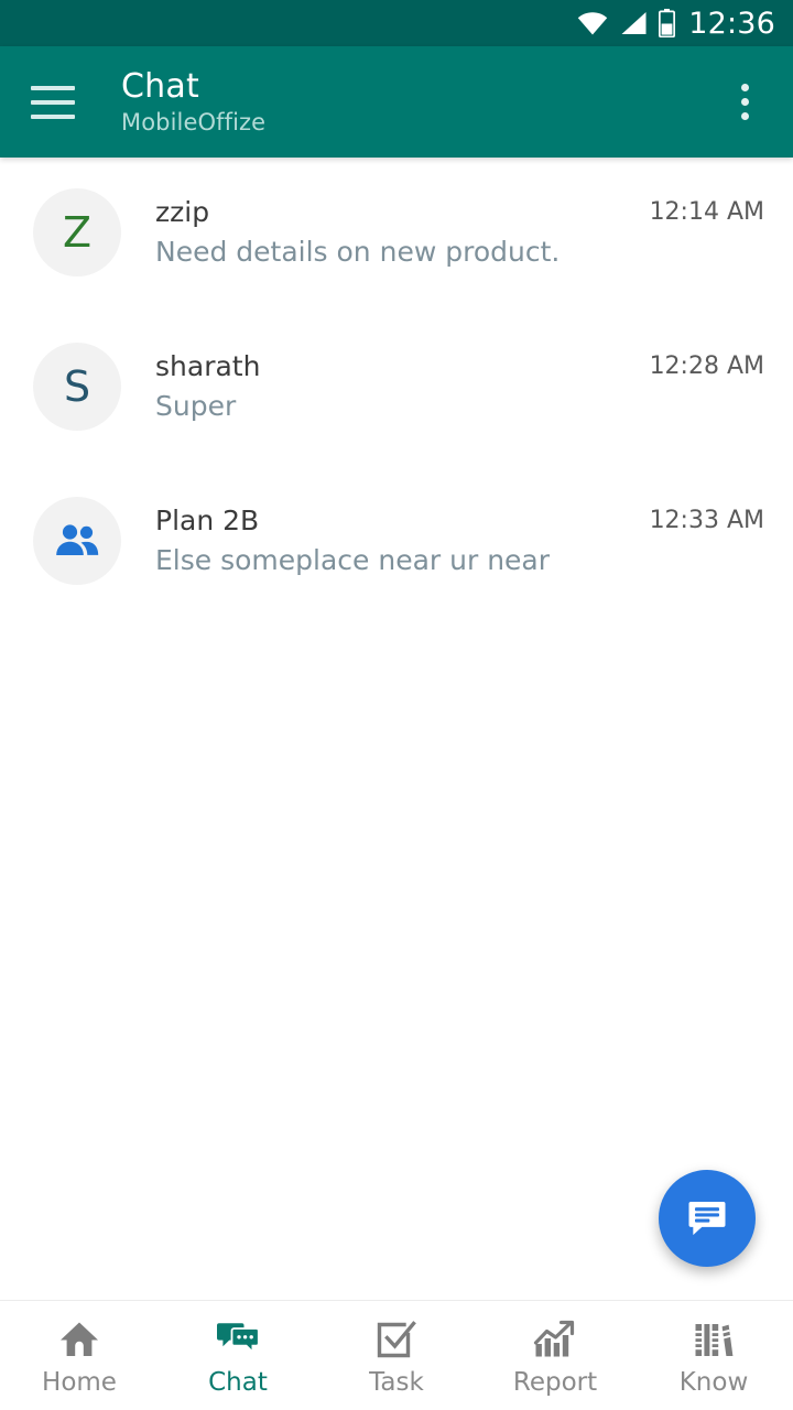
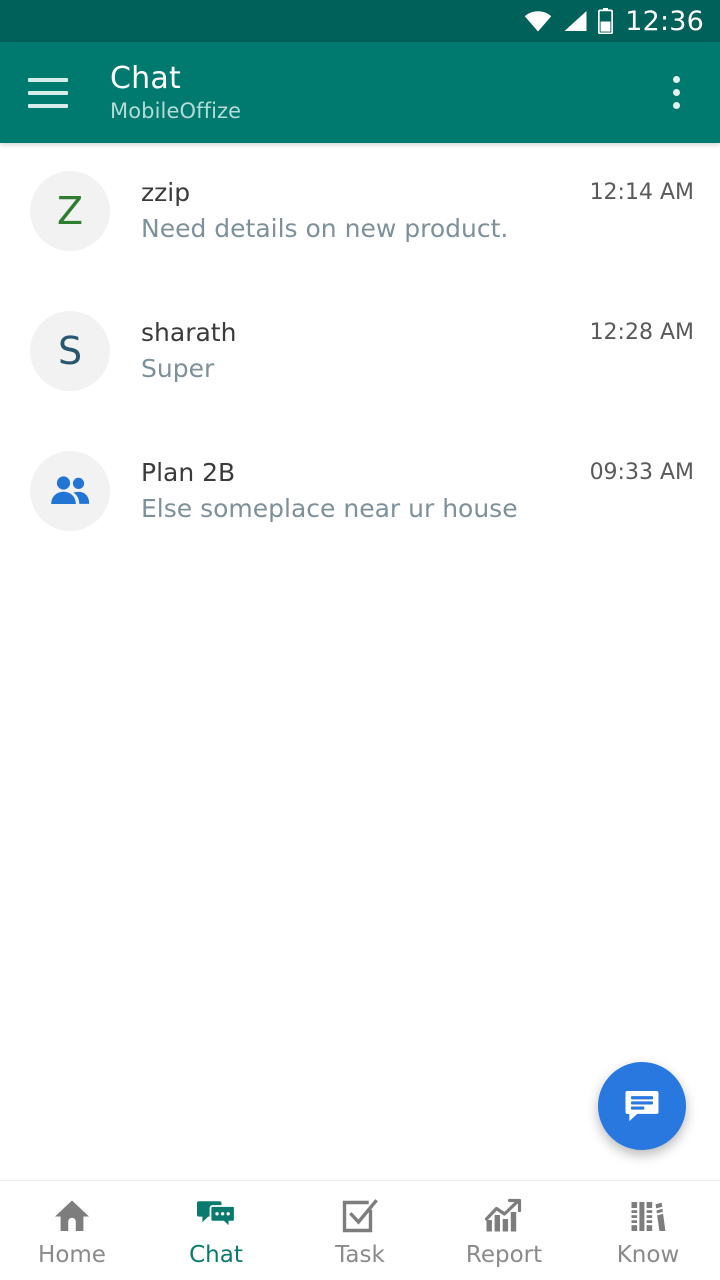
  12:36
  Chat
  MobileOffize
  Z
  zzip
  Need details on new product.
  12:14 AM
  S
  sharath
  Super
  12:28 AM
  Plan 2B
- Else someplace near ur near
+ Else someplace near ur house
- 12:33 AM
+ 09:33 AM
  Home
  Chat
  Task
  Report
  Know
